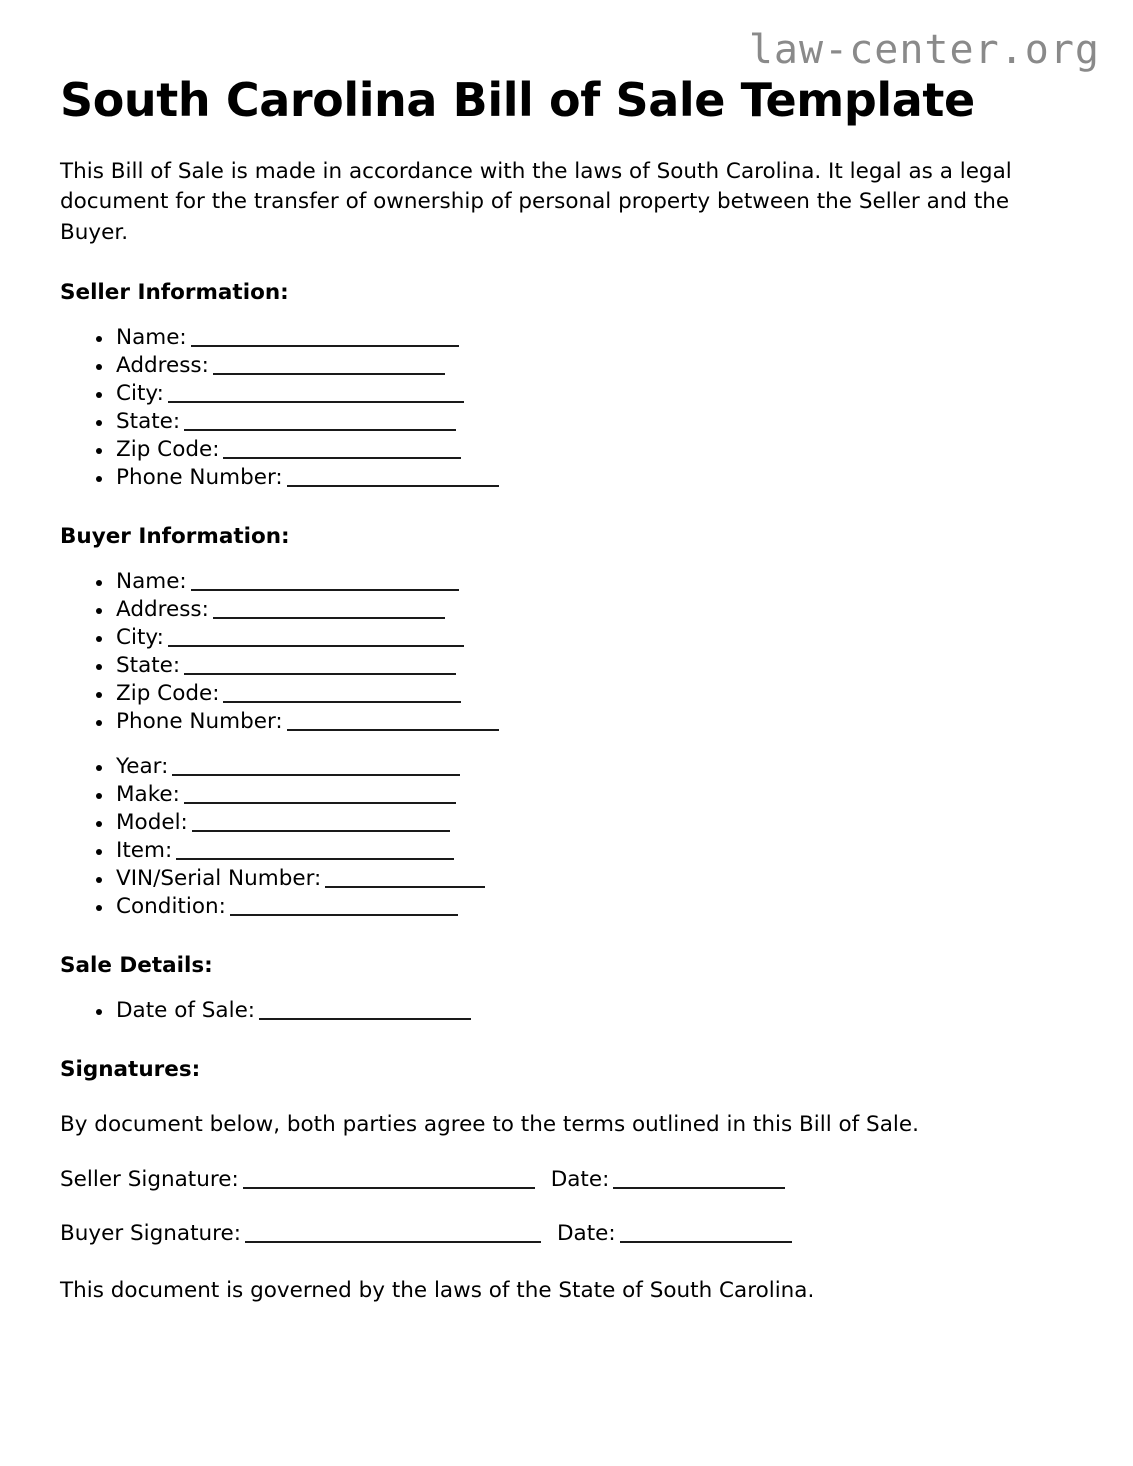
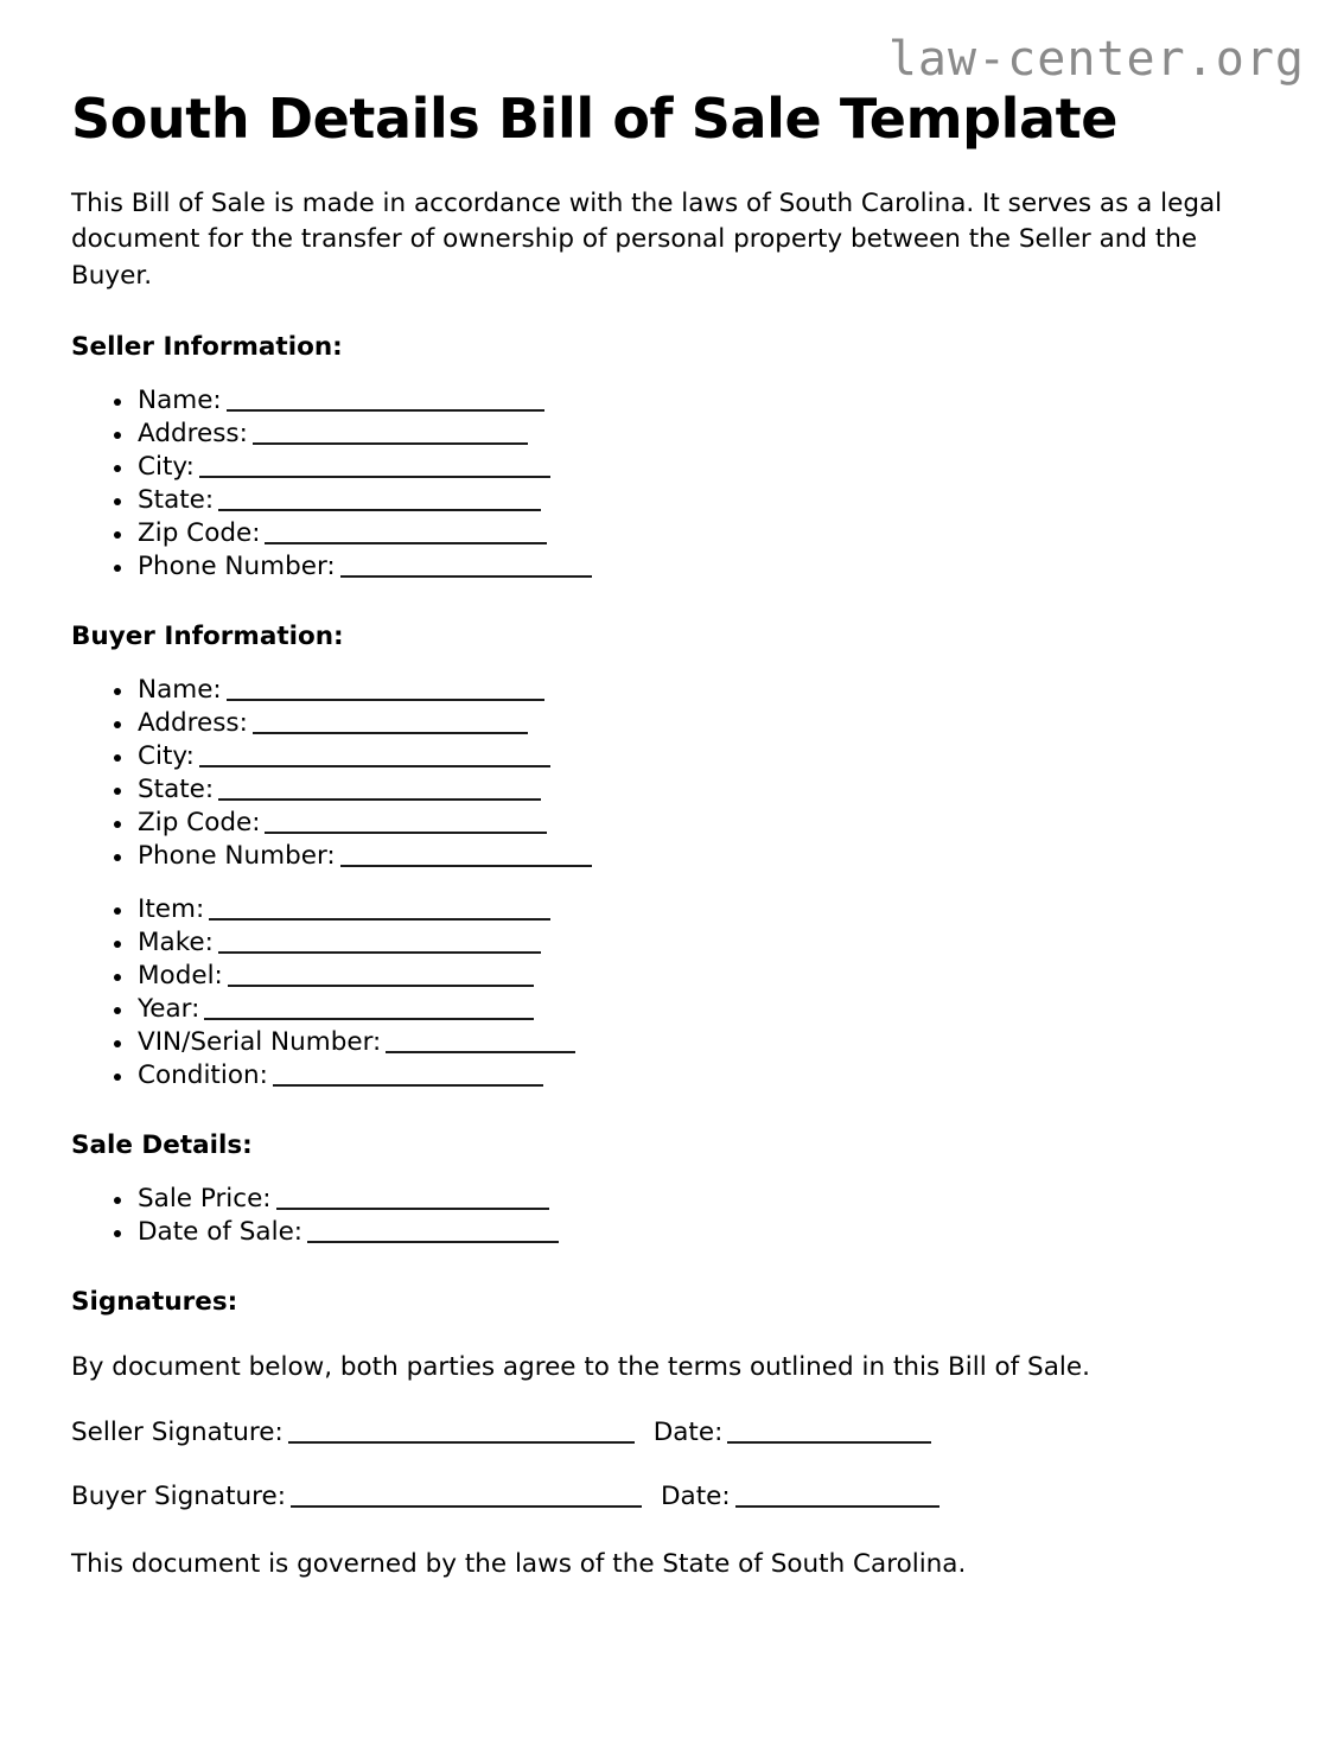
  law-center.org
- South Carolina Bill of Sale Template
+ South Details Bill of Sale Template
- This Bill of Sale is made in accordance with the laws of South Carolina. It legal as a legal document for the transfer of ownership of personal property between the Seller and the Buyer.
+ This Bill of Sale is made in accordance with the laws of South Carolina. It serves as a legal document for the transfer of ownership of personal property between the Seller and the Buyer.
  Seller Information:
  Name:
  Address:
  City:
  State:
  Zip Code:
  Phone Number:
  Buyer Information:
  Name:
  Address:
  City:
  State:
  Zip Code:
  Phone Number:
- Year:
+ Item:
  Make:
  Model:
- Item:
+ Year:
  VIN/Serial Number:
  Condition:
  Sale Details:
+ Sale Price:
  Date of Sale:
  Signatures:
  By document below, both parties agree to the terms outlined in this Bill of Sale.
  Seller Signature: Date:
  Buyer Signature: Date:
  This document is governed by the laws of the State of South Carolina.
